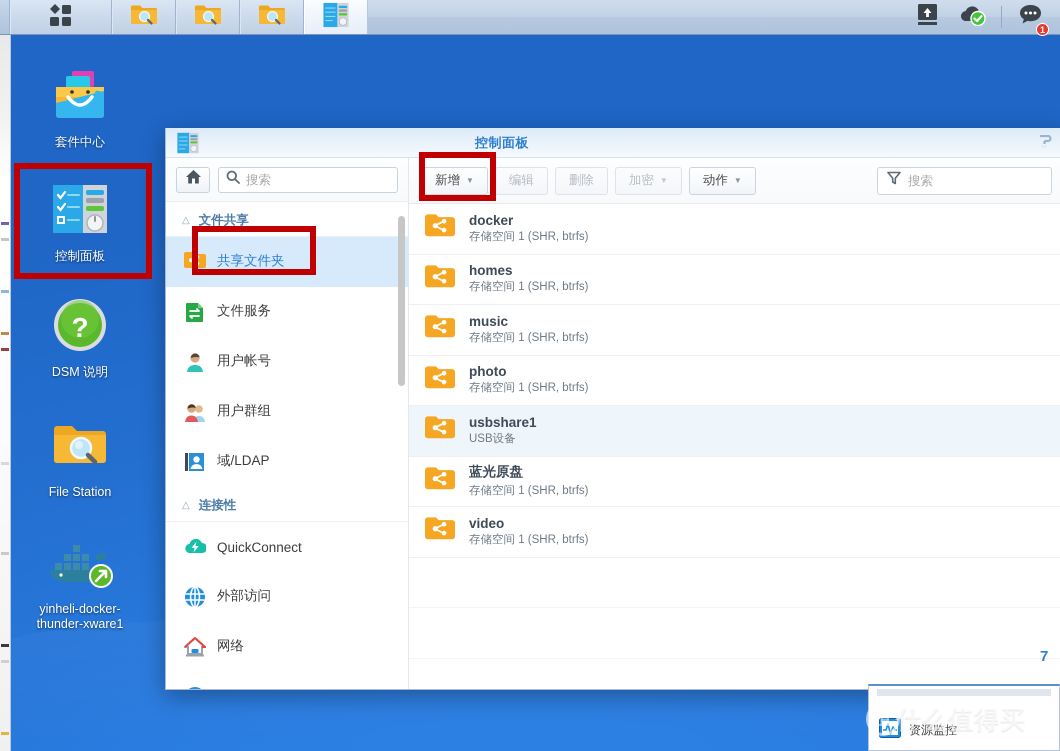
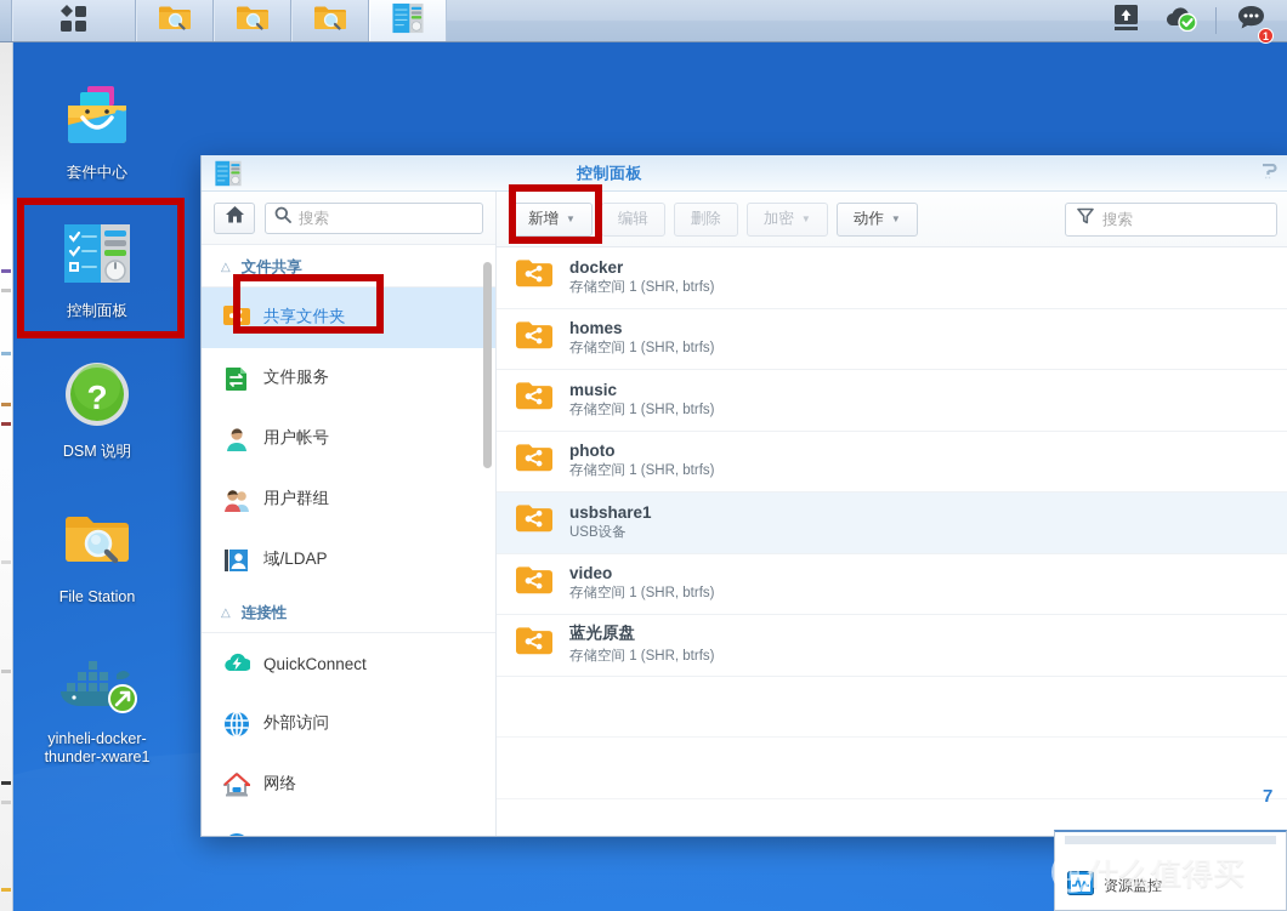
  套件中心
  控制面板
  ?
  DSM 说明
  File Station
  yinheli-docker-thunder-xware1
  1
  控制面板
  搜索
  △
  文件共享
  共享文件夹
  文件服务
  用户帐号
  用户群组
  域/LDAP
  △
  连接性
  QuickConnect
  外部访问
  网络
  新增
  ▼
  编辑
  删除
  加密
  ▼
  动作
  ▼
  搜索
  docker
  存储空间 1 (SHR, btrfs)
  homes
  存储空间 1 (SHR, btrfs)
  music
  存储空间 1 (SHR, btrfs)
  photo
  存储空间 1 (SHR, btrfs)
  usbshare1
  USB设备
- 蓝光原盘
+ video
  存储空间 1 (SHR, btrfs)
- video
+ 蓝光原盘
  存储空间 1 (SHR, btrfs)
  资源监控
  值
  什么值得买
  7
